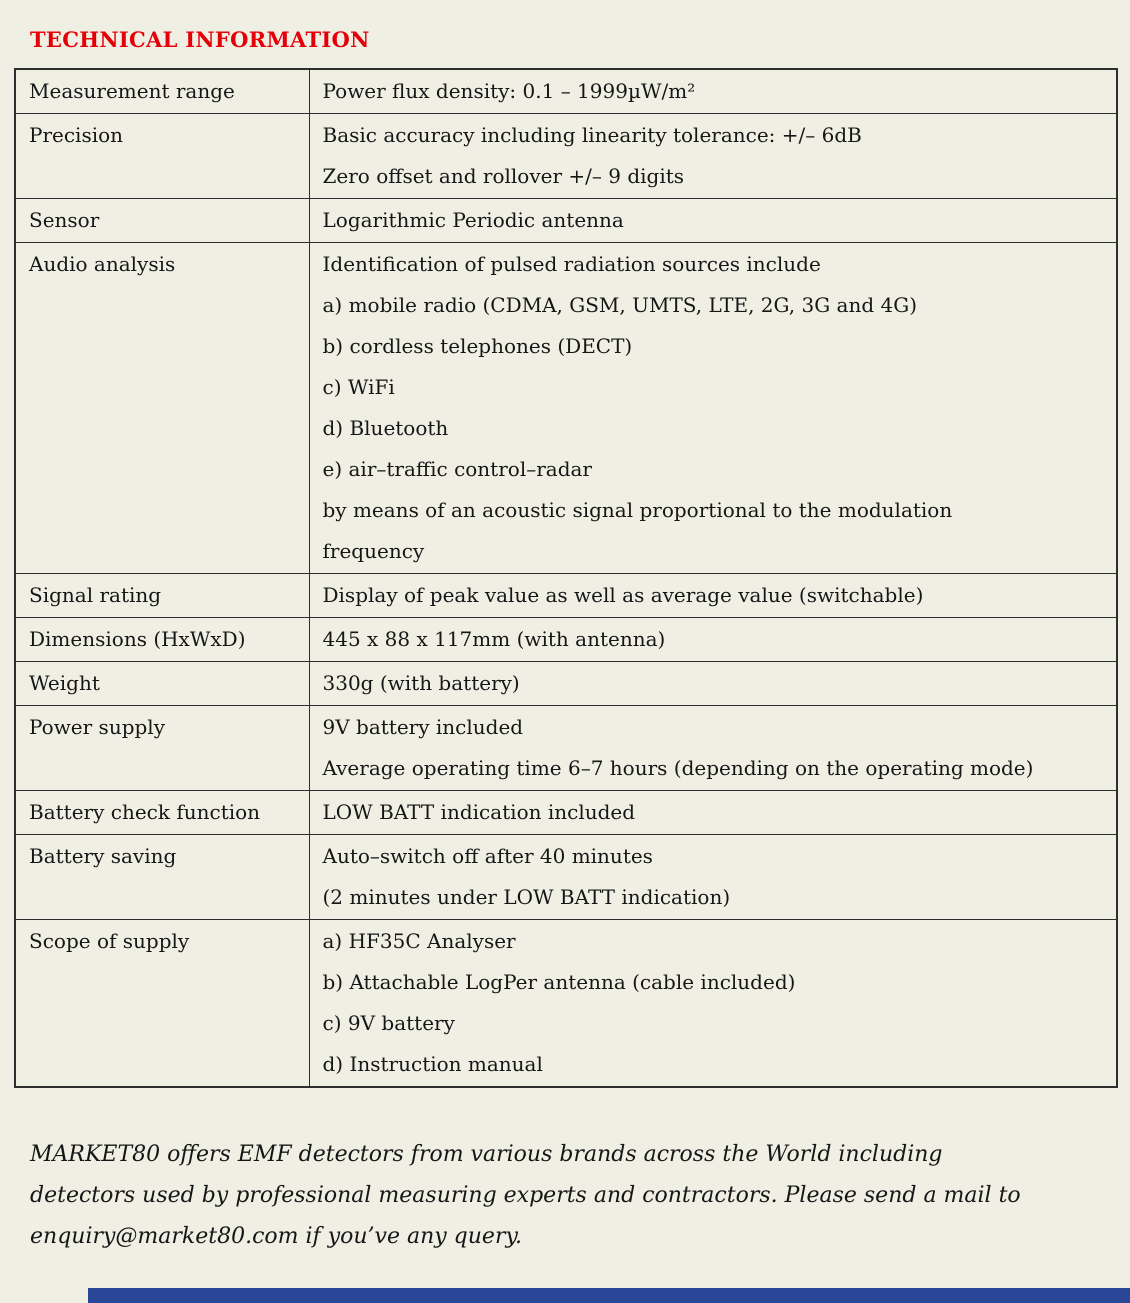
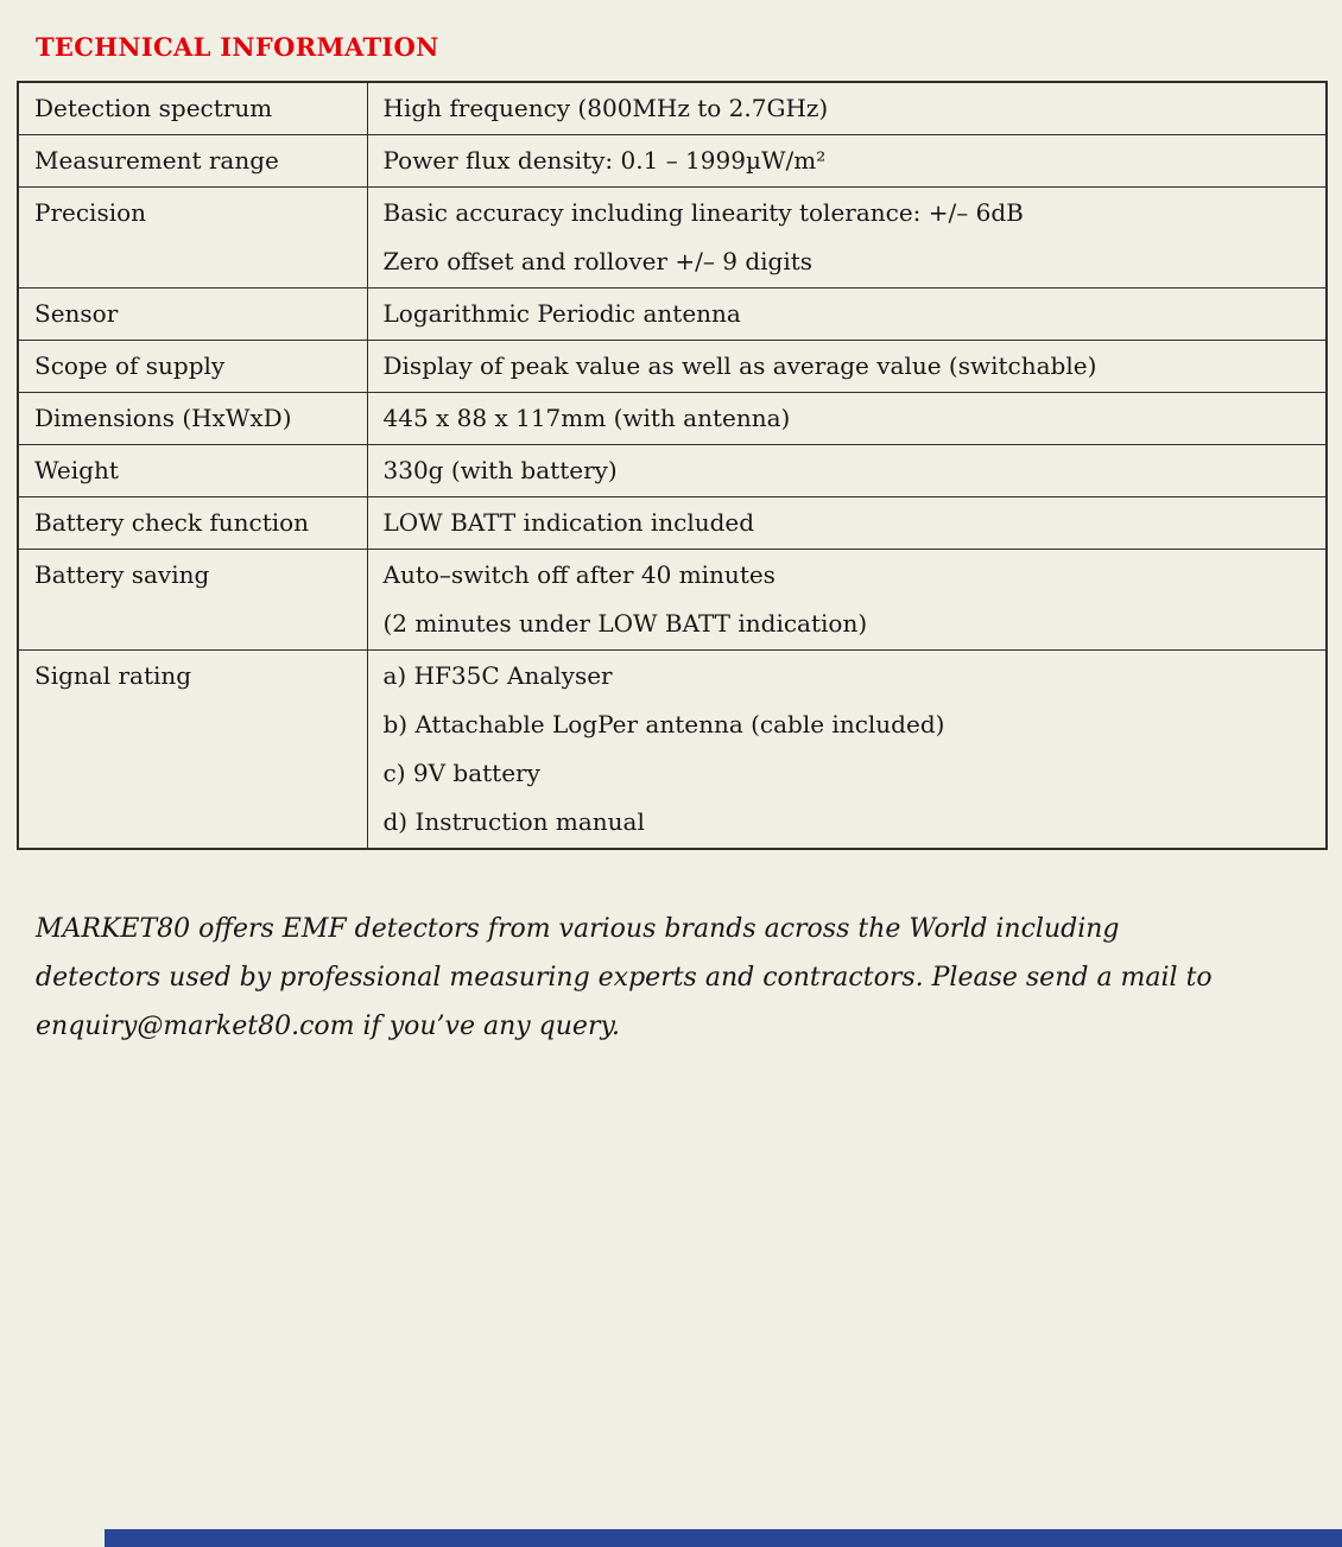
  TECHNICAL INFORMATION
+ Detection spectrum	High frequency (800MHz to 2.7GHz)
  Measurement range	Power flux density: 0.1 – 1999µW/m²
  Precision	Basic accuracy including linearity tolerance: +/– 6dB Zero offset and rollover +/– 9 digits
  Sensor	Logarithmic Periodic antenna
- Audio analysis	Identification of pulsed radiation sources include a) mobile radio (CDMA, GSM, UMTS, LTE, 2G, 3G and 4G) b) cordless telephones (DECT) c) WiFi d) Bluetooth e) air–traffic control–radar by means of an acoustic signal proportional to the modulation frequency
- Signal rating	Display of peak value as well as average value (switchable)
+ Scope of supply	Display of peak value as well as average value (switchable)
  Dimensions (HxWxD)	445 x 88 x 117mm (with antenna)
  Weight	330g (with battery)
- Power supply	9V battery included Average operating time 6–7 hours (depending on the operating mode)
  Battery check function	LOW BATT indication included
  Battery saving	Auto–switch off after 40 minutes (2 minutes under LOW BATT indication)
- Scope of supply	a) HF35C Analyser b) Attachable LogPer antenna (cable included) c) 9V battery d) Instruction manual
+ Signal rating	a) HF35C Analyser b) Attachable LogPer antenna (cable included) c) 9V battery d) Instruction manual
  MARKET80 offers EMF detectors from various brands across the World including detectors used by professional measuring experts and contractors. Please send a mail to enquiry@market80.com if you’ve any query.
